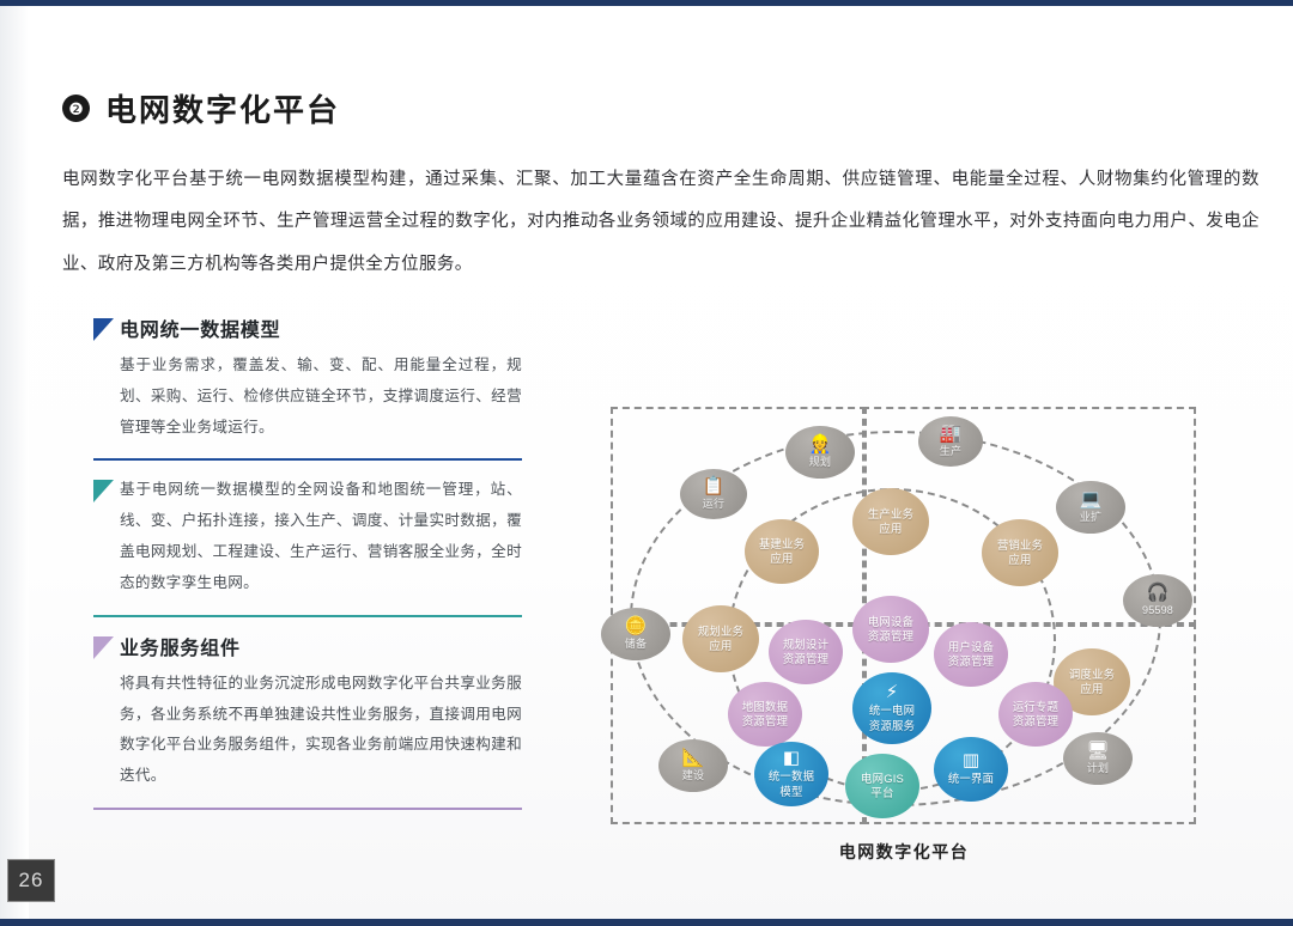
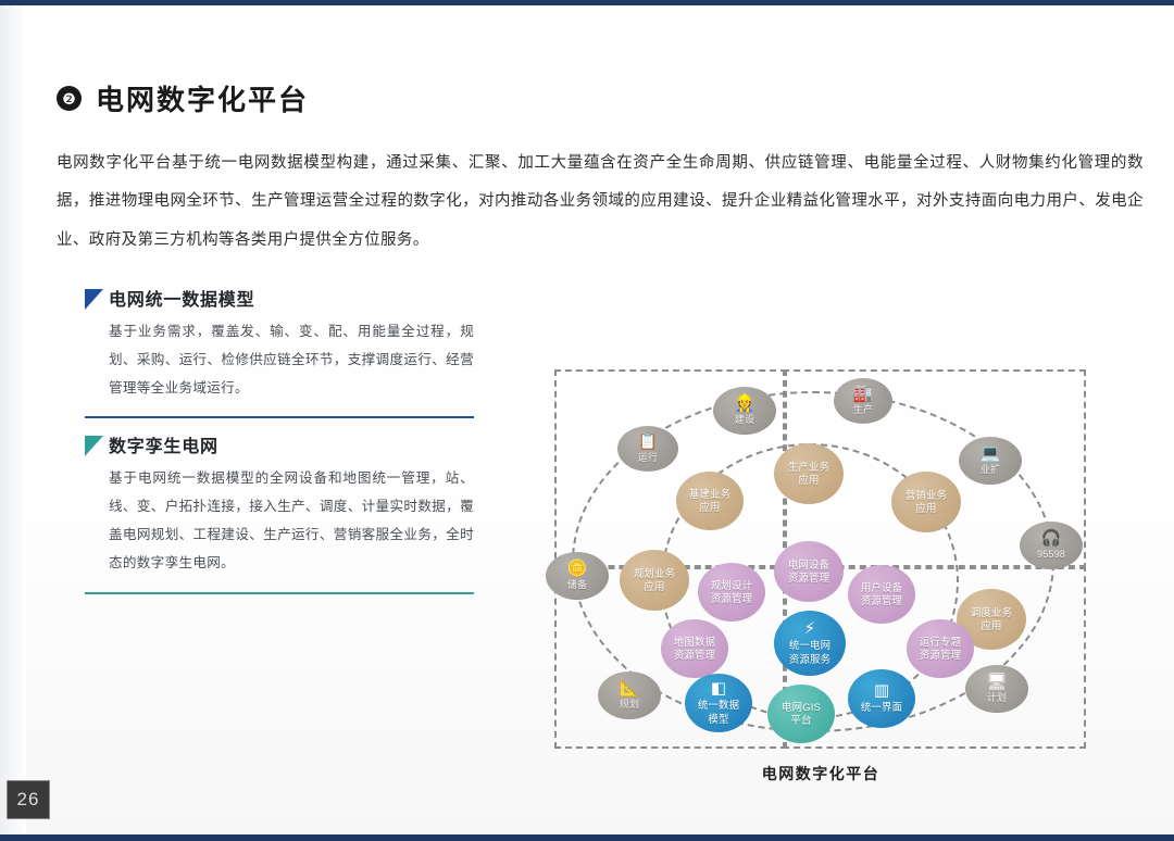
  ❷
  电网数字化平台
  电网数字化平台基于统一电网数据模型构建，通过采集、汇聚、加工大量蕴含在资产全生命周期、供应链管理、电能量全过程、人财物集约化管理的数据，推进物理电网全环节、生产管理运营全过程的数字化，对内推动各业务领域的应用建设、提升企业精益化管理水平，对外支持面向电力用户、发电企业、政府及第三方机构等各类用户提供全方位服务。
  电网统一数据模型
  基于业务需求，覆盖发、输、变、配、用能量全过程，规划、采购、运行、检修供应链全环节，支撑调度运行、经营管理等全业务域运行。
+ 数字孪生电网
  基于电网统一数据模型的全网设备和地图统一管理，站、线、变、户拓扑连接，接入生产、调度、计量实时数据，覆盖电网规划、工程建设、生产运行、营销客服全业务，全时态的数字孪生电网。
- 业务服务组件
- 将具有共性特征的业务沉淀形成电网数字化平台共享业务服务，各业务系统不再单独建设共性业务服务，直接调用电网数字化平台业务服务组件，实现各业务前端应用快速构建和迭代。
  基建业务
  应用
  生产业务
  应用
  营销业务
  应用
  规划业务
  应用
  调度业务
  应用
  规划设计
  资源管理
  电网设备
  资源管理
  用户设备
  资源管理
  地图数据
  资源管理
  运行专题
  资源管理
  ⚡
  统一电网
  资源服务
  ◧
  统一数据
  模型
  ▥
  统一界面
  电网GIS
  平台
  📋
  运行
  👷
- 规划
+ 建设
  🏭
  生产
  💻
  业扩
  🎧
  95598
  🖥
  计划
  📐
- 建设
+ 规划
  🪙
  储备
  电网数字化平台
  26
